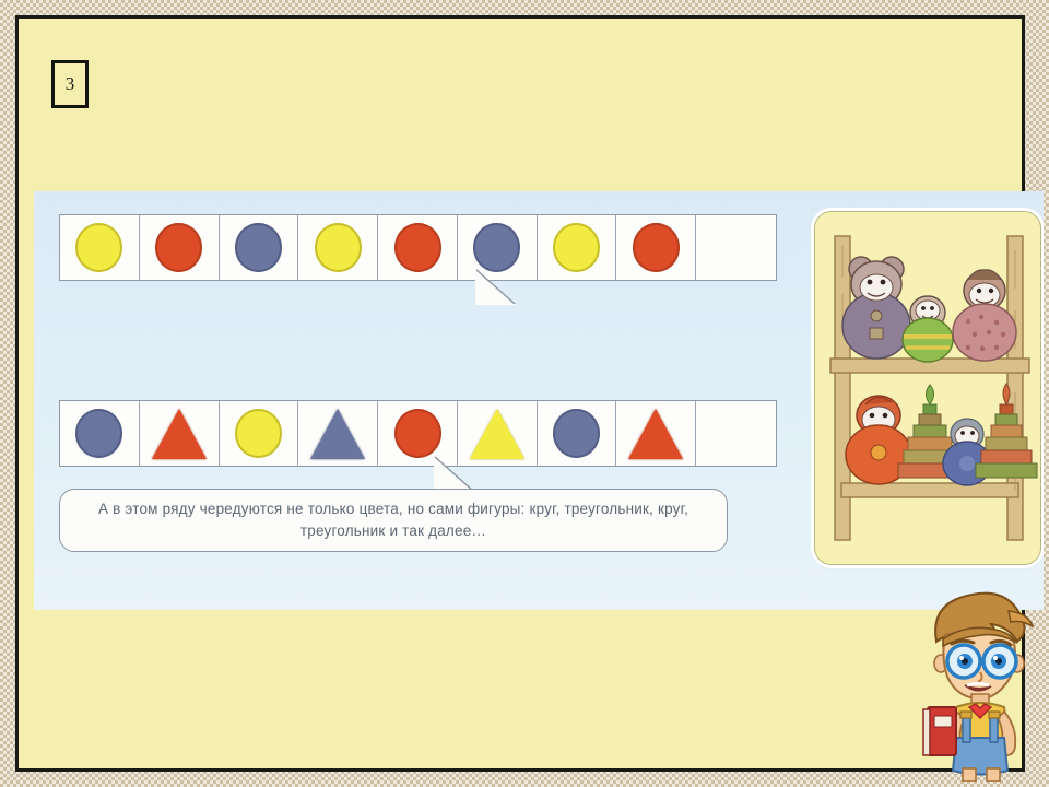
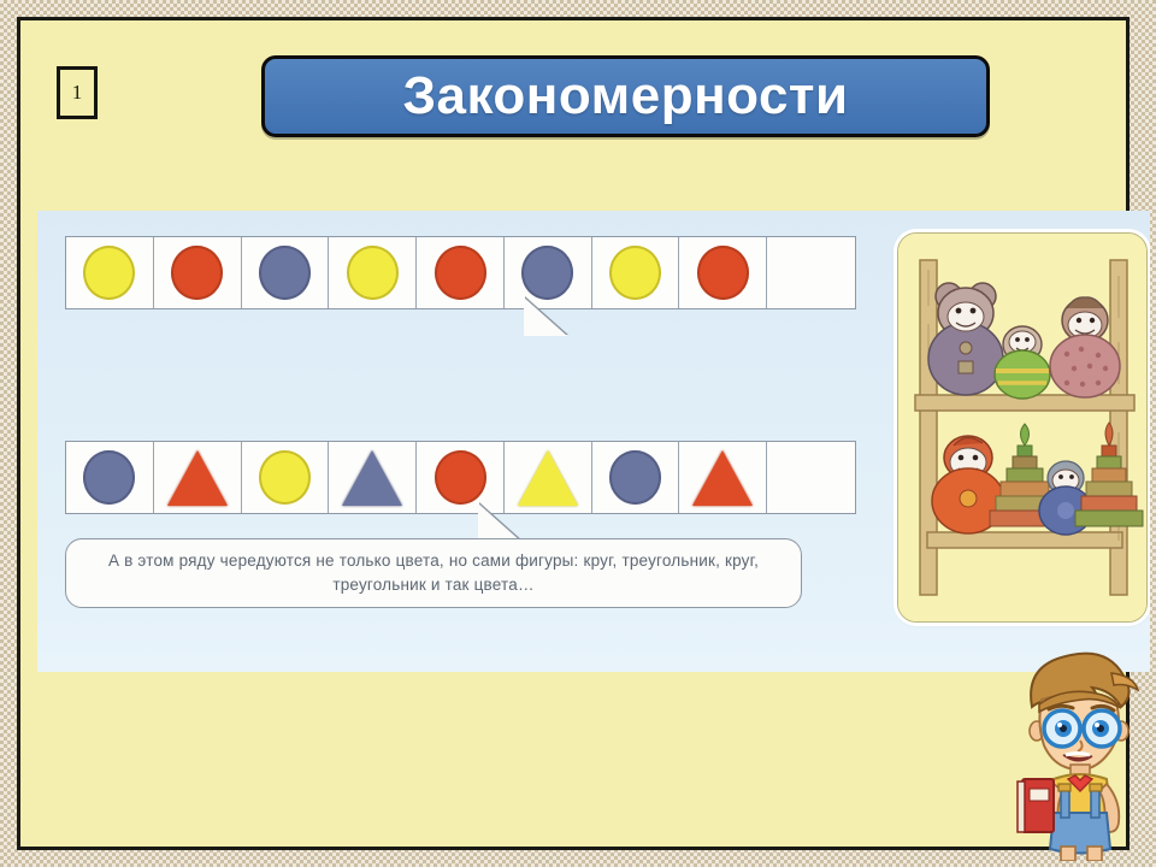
- 3
+ 1
+ Закономерности
- А в этом ряду чередуются не только цвета, но сами фигуры: круг, треугольник, круг, треугольник и так далее…
+ А в этом ряду чередуются не только цвета, но сами фигуры: круг, треугольник, круг, треугольник и так цвета…
